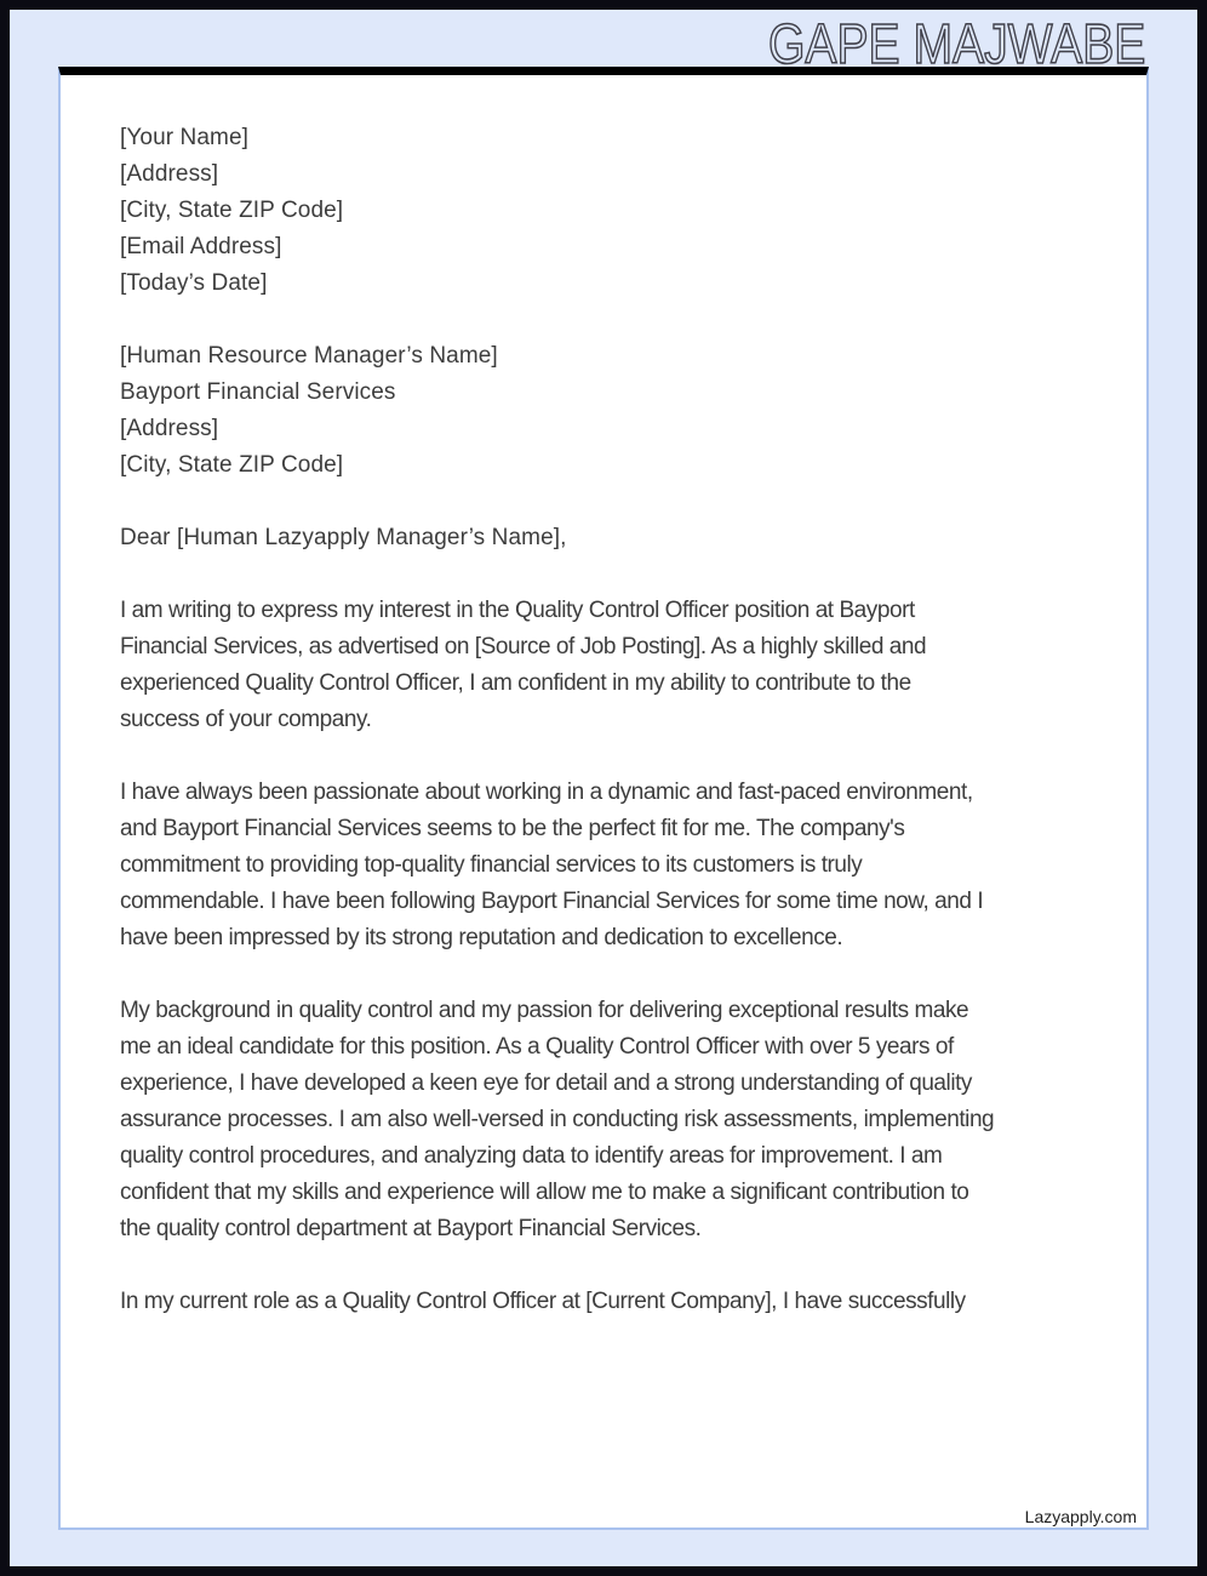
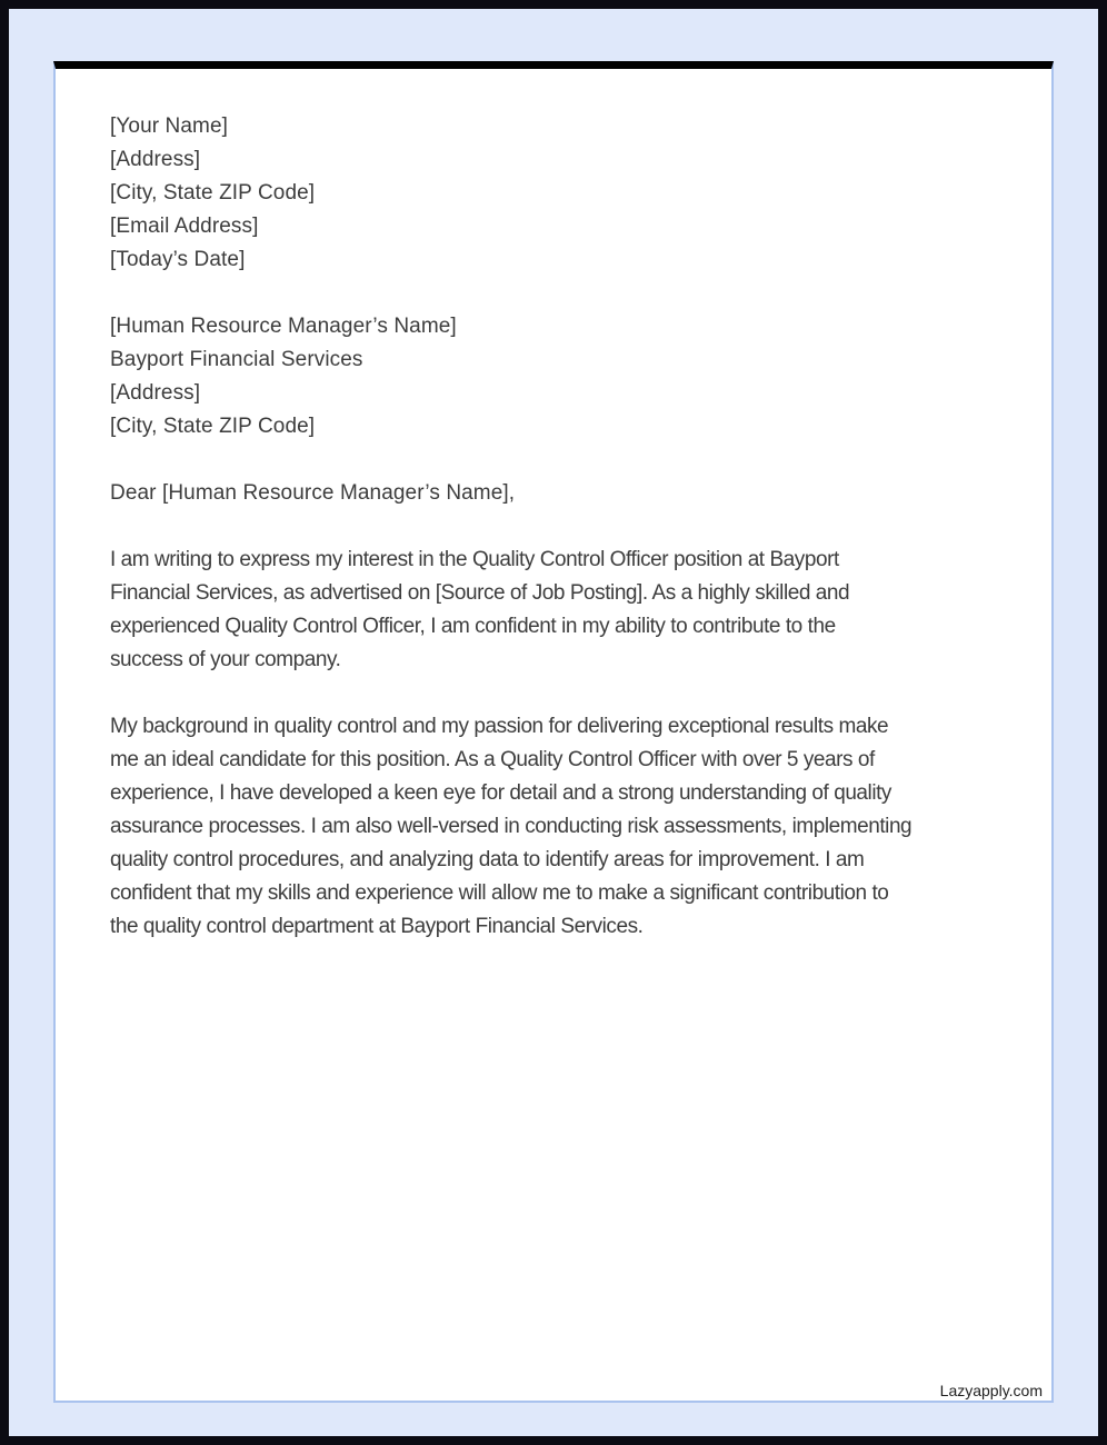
- GAPE MAJWABE
  [Your Name]
  [Address]
  [City, State ZIP Code]
  [Email Address]
  [Today’s Date]
  [Human Resource Manager’s Name]
  Bayport Financial Services
  [Address]
  [City, State ZIP Code]
- Dear [Human Lazyapply Manager’s Name],
+ Dear [Human Resource Manager’s Name],
  I am writing to express my interest in the Quality Control Officer position at Bayport
  Financial Services, as advertised on [Source of Job Posting]. As a highly skilled and
  experienced Quality Control Officer, I am confident in my ability to contribute to the
  success of your company.
- I have always been passionate about working in a dynamic and fast-paced environment,
- and Bayport Financial Services seems to be the perfect fit for me. The company's
- commitment to providing top-quality financial services to its customers is truly
- commendable. I have been following Bayport Financial Services for some time now, and I
- have been impressed by its strong reputation and dedication to excellence.
  My background in quality control and my passion for delivering exceptional results make
  me an ideal candidate for this position. As a Quality Control Officer with over 5 years of
  experience, I have developed a keen eye for detail and a strong understanding of quality
  assurance processes. I am also well-versed in conducting risk assessments, implementing
  quality control procedures, and analyzing data to identify areas for improvement. I am
  confident that my skills and experience will allow me to make a significant contribution to
  the quality control department at Bayport Financial Services.
- In my current role as a Quality Control Officer at [Current Company], I have successfully
  Lazyapply.com
